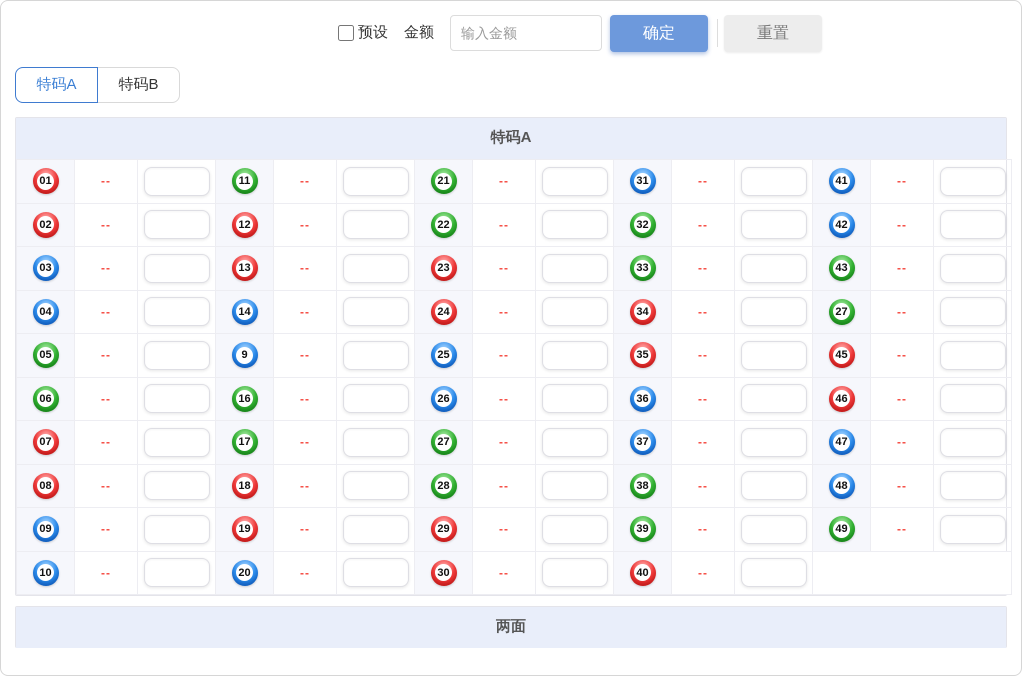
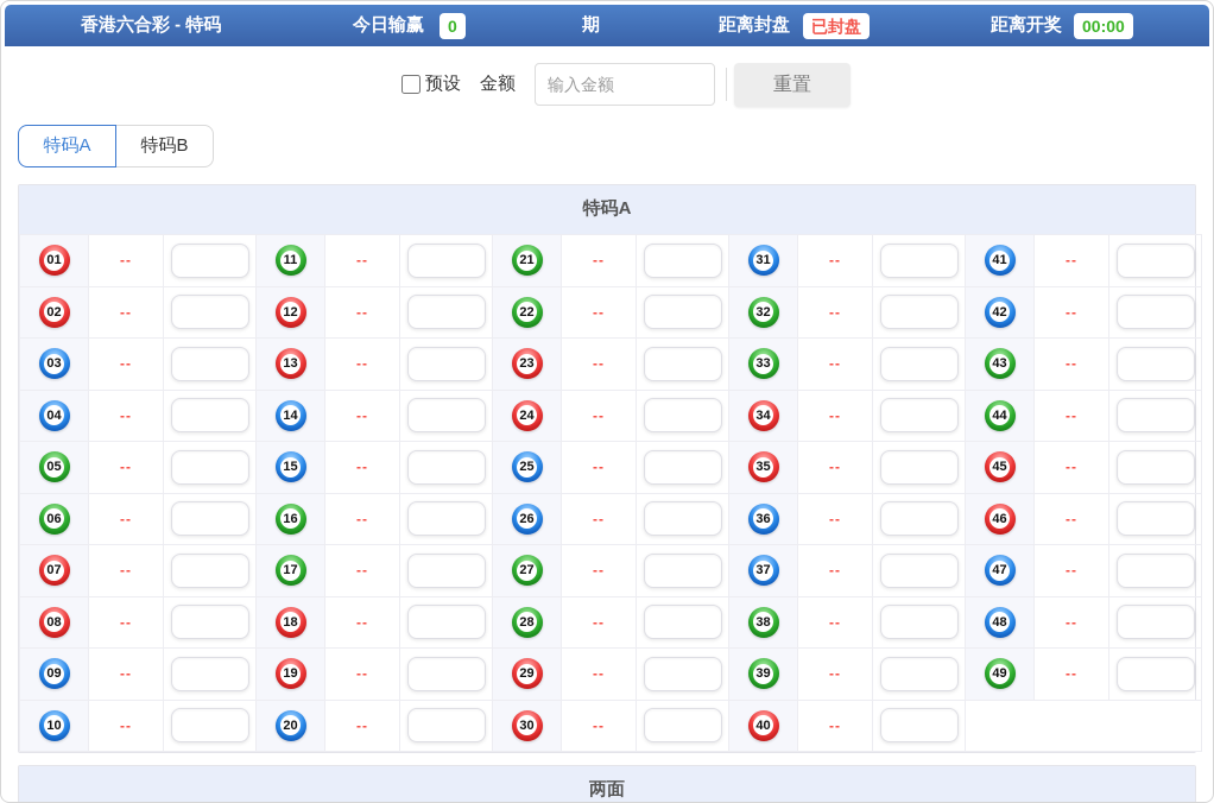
+ 香港六合彩 - 特码
+ 今日输赢
+ 0
+ 期
+ 距离封盘
+ 已封盘
+ 距离开奖
+ 00:00
  预设
  金额
  输入金额
- 确定
  重置
  特码A
  特码B
  特码A
  01	--		11	--		21	--		31	--		41	--
  02	--		12	--		22	--		32	--		42	--
  03	--		13	--		23	--		33	--		43	--
- 04	--		14	--		24	--		34	--		27	--
+ 04	--		14	--		24	--		34	--		44	--
- 05	--		9	--		25	--		35	--		45	--
+ 05	--		15	--		25	--		35	--		45	--
  06	--		16	--		26	--		36	--		46	--
  07	--		17	--		27	--		37	--		47	--
  08	--		18	--		28	--		38	--		48	--
  09	--		19	--		29	--		39	--		49	--
  10	--		20	--		30	--		40	--
  两面
